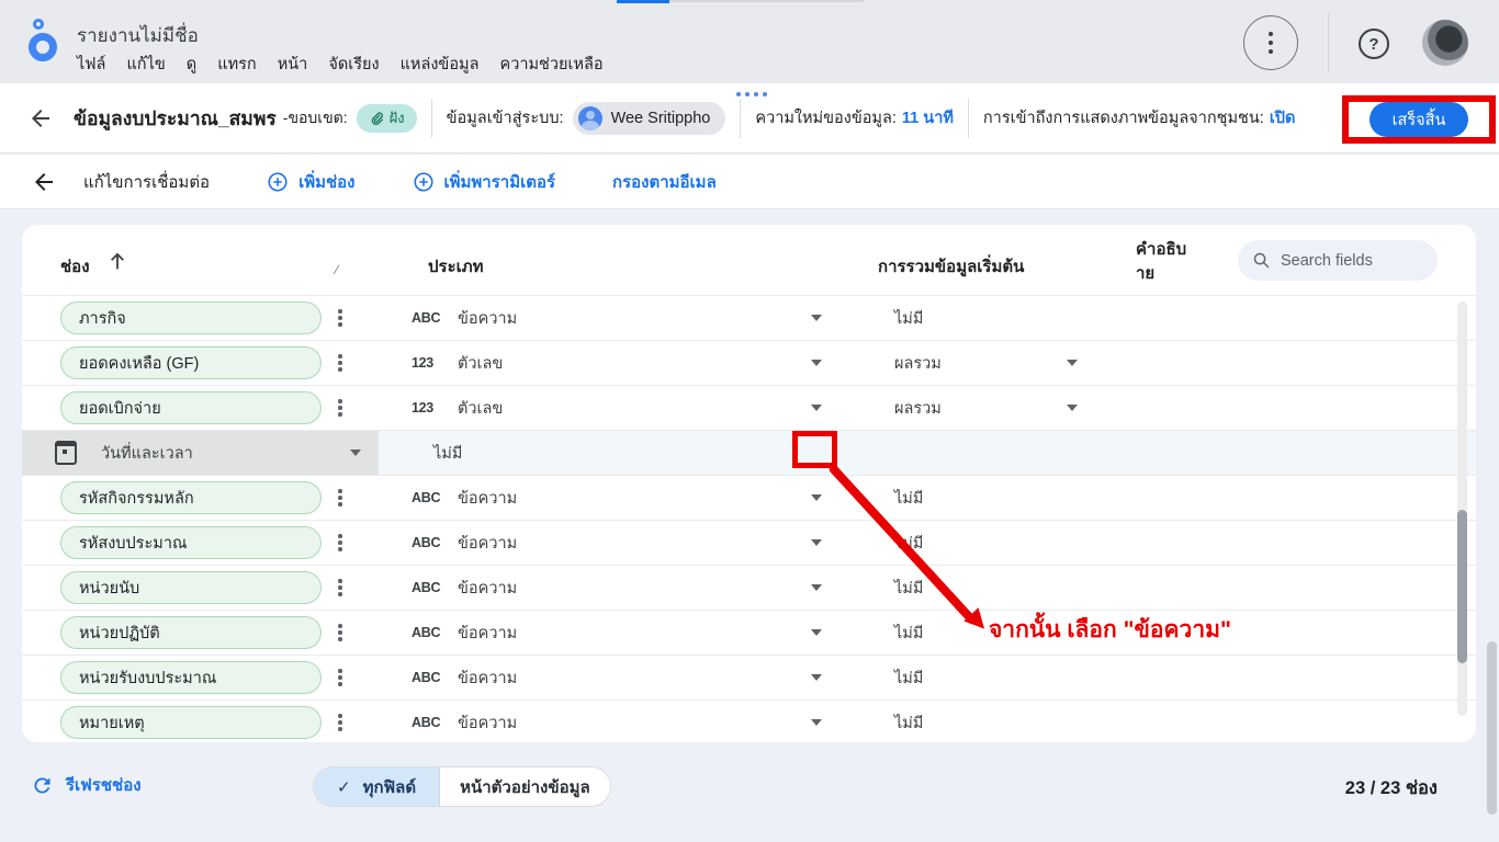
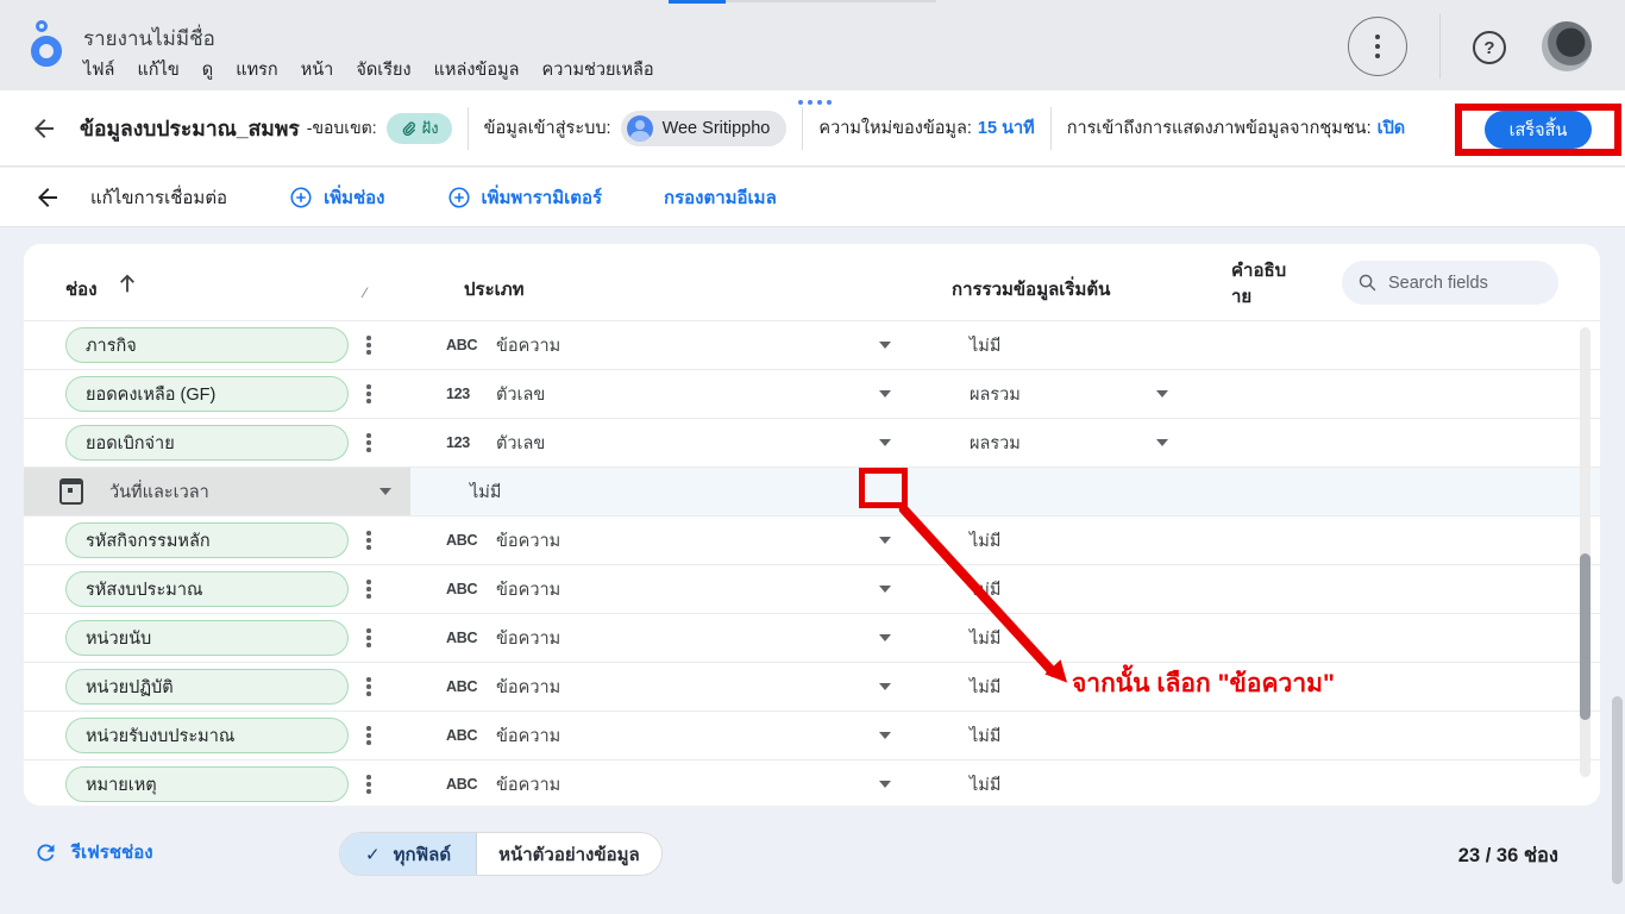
  รายงานไม่มีชื่อ
  ไฟล์
  แก้ไข
  ดู
  แทรก
  หน้า
  จัดเรียง
  แหล่งข้อมูล
  ความช่วยเหลือ
  ?
  ข้อมูลงบประมาณ_สมพร
  -ขอบเขต:
  ฝัง
  ข้อมูลเข้าสู่ระบบ:
  Wee Sritippho
  ความใหม่ของข้อมูล:
- 11 นาที
+ 15 นาที
  การเข้าถึงการแสดงภาพข้อมูลจากชุมชน:
  เปิด
  เสร็จสิ้น
  แก้ไขการเชื่อมต่อ
  เพิ่มช่อง
  เพิ่มพารามิเตอร์
  กรองตามอีเมล
  ช่อง
  ⁄⁄
  ประเภท
  การรวมข้อมูลเริ่มต้น
  คำอธิบาย
  Search fields
  ภารกิจ
  ABC
  ข้อความ
  ไม่มี
  ยอดคงเหลือ (GF)
  123
  ตัวเลข
  ผลรวม
  ยอดเบิกจ่าย
  123
  ตัวเลข
  ผลรวม
  วันที่และเวลา
  ไม่มี
  รหัสกิจกรรมหลัก
  ABC
  ข้อความ
  ไม่มี
  รหัสงบประมาณ
  ABC
  ข้อความ
  หน่วยนับ
  ABC
  ข้อความ
  ไม่มี
  หน่วยปฏิบัติ
  ABC
  ข้อความ
  ไม่มี
  หน่วยรับงบประมาณ
  ABC
  ข้อความ
  ไม่มี
  หมายเหตุ
  ABC
  ข้อความ
  ไม่มี
  จากนั้น เลือก "ข้อความ"
  รีเฟรชช่อง
  ✓
  ทุกฟิลด์
  หน้าตัวอย่างข้อมูล
- 23 / 23 ช่อง
+ 23 / 36 ช่อง
